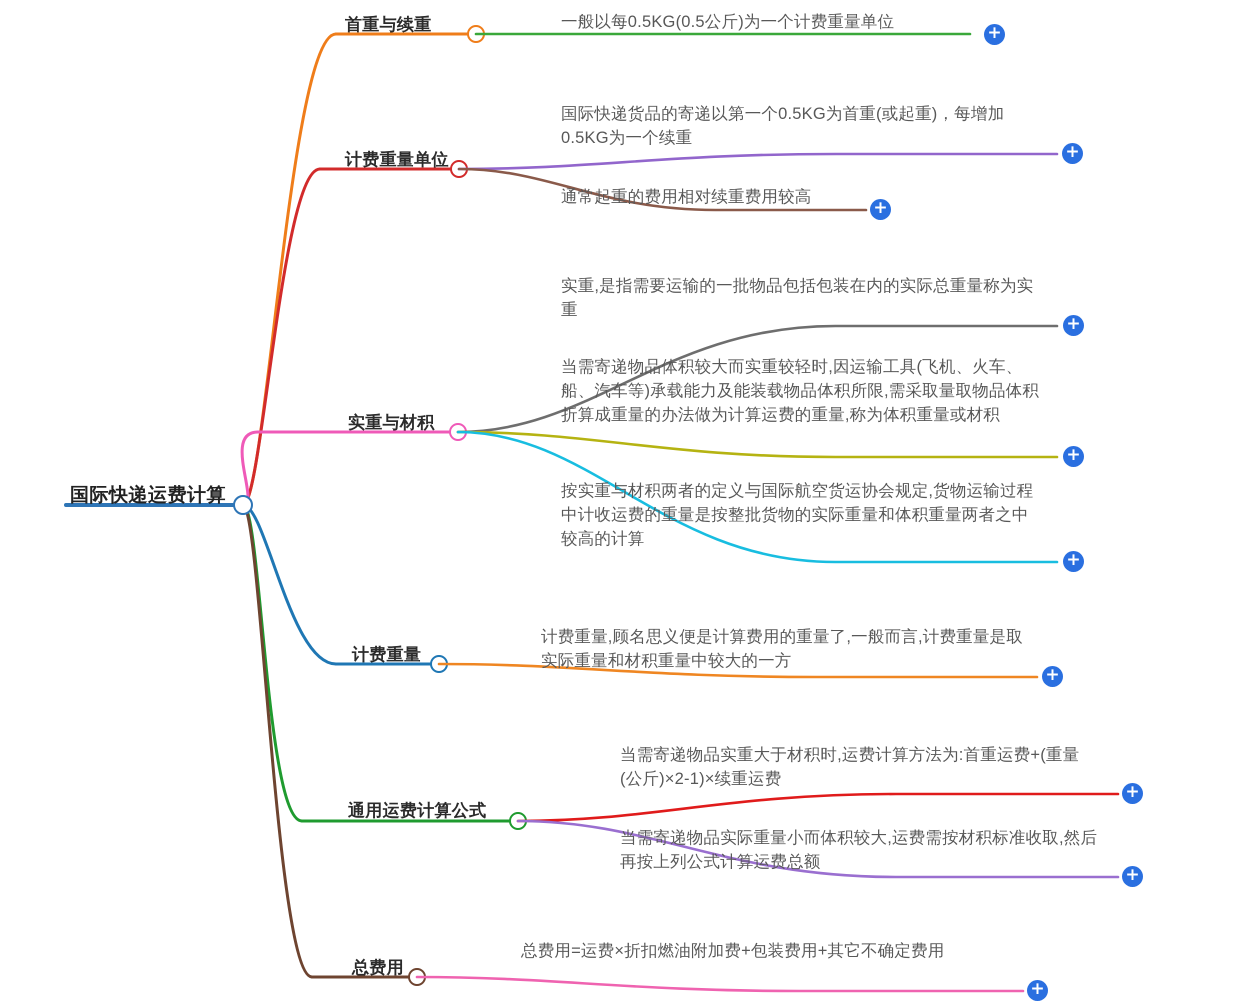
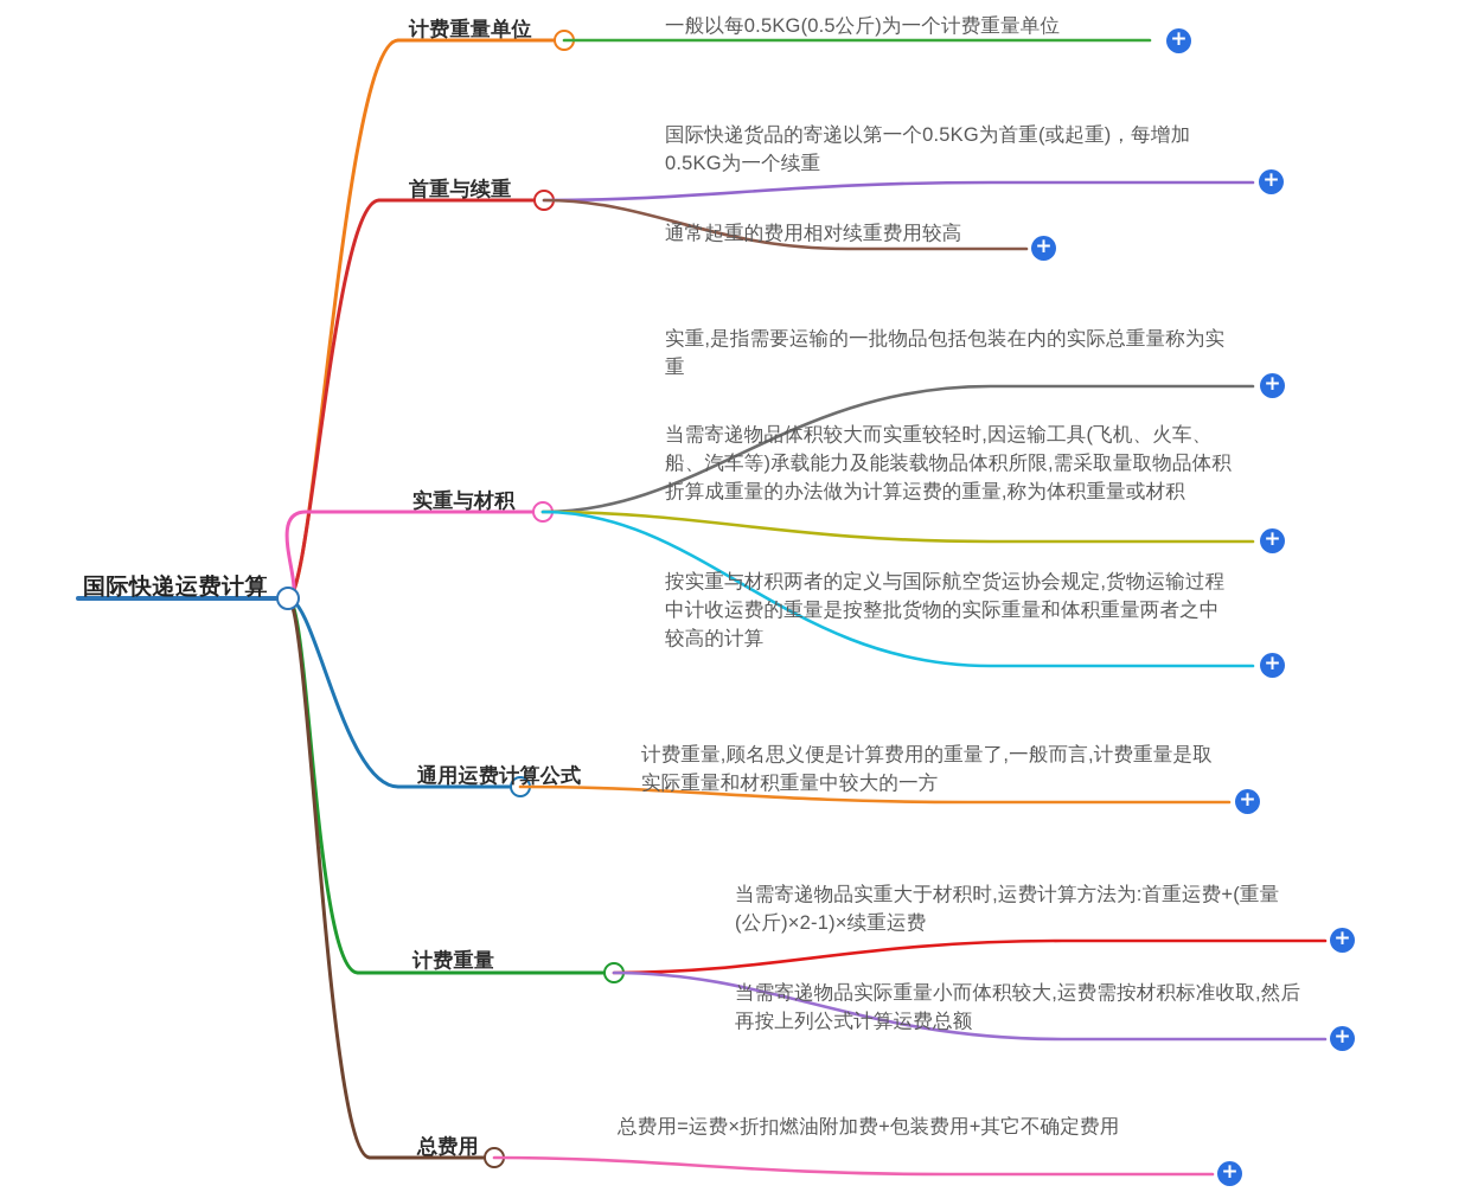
  国际快递运费计算
- 首重与续重
+ 计费重量单位
  一般以每0.5KG(0.5公斤)为一个计费重量单位
  +
- 计费重量单位
+ 首重与续重
  国际快递货品的寄递以第一个0.5KG为首重(或起重)，每增加0.5KG为一个续重
  +
  通常起重的费用相对续重费用较高
  +
  实重与材积
  实重,是指需要运输的一批物品包括包装在内的实际总重量称为实重
  +
  当需寄递物品体积较大而实重较轻时,因运输工具(飞机、火车、船、汽车等)承载能力及能装载物品体积所限,需采取量取物品体积折算成重量的办法做为计算运费的重量,称为体积重量或材积
  +
  按实重与材积两者的定义与国际航空货运协会规定,货物运输过程中计收运费的重量是按整批货物的实际重量和体积重量两者之中较高的计算
  +
- 计费重量
+ 通用运费计算公式
  计费重量,顾名思义便是计算费用的重量了,一般而言,计费重量是取实际重量和材积重量中较大的一方
  +
- 通用运费计算公式
+ 计费重量
  当需寄递物品实重大于材积时,运费计算方法为:首重运费+(重量(公斤)×2-1)×续重运费
  +
  当需寄递物品实际重量小而体积较大,运费需按材积标准收取,然后再按上列公式计算运费总额
  +
  总费用
  总费用=运费×折扣燃油附加费+包装费用+其它不确定费用
  +
